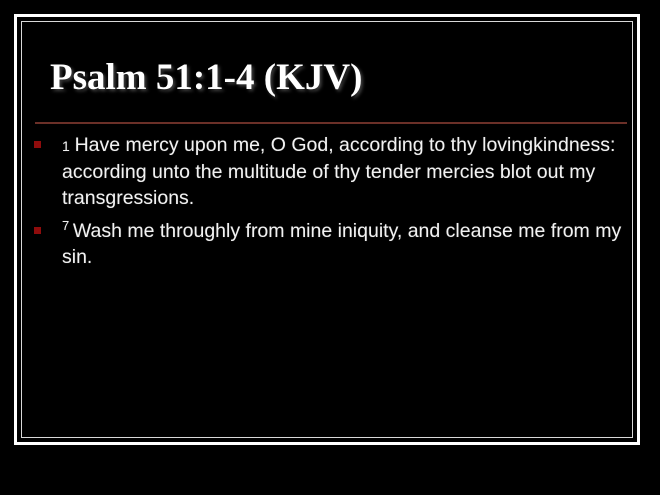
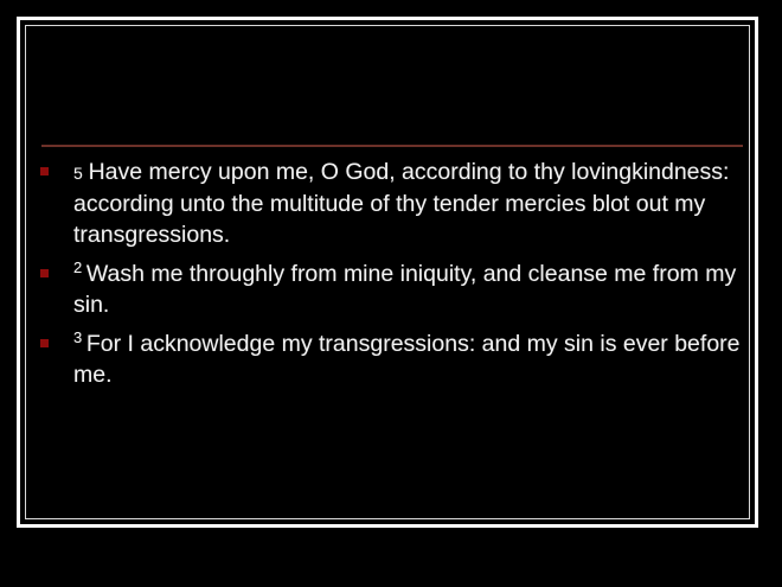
- Psalm 51:1-4 (KJV)
- 1 Have mercy upon me, O God, according to thy lovingkindness: according unto the multitude of thy tender mercies blot out my transgressions.
+ 5 Have mercy upon me, O God, according to thy lovingkindness: according unto the multitude of thy tender mercies blot out my transgressions.
- 7 Wash me throughly from mine iniquity, and cleanse me from my sin.
+ 2 Wash me throughly from mine iniquity, and cleanse me from my sin.
+ 3 For I acknowledge my transgressions: and my sin is ever before me.
